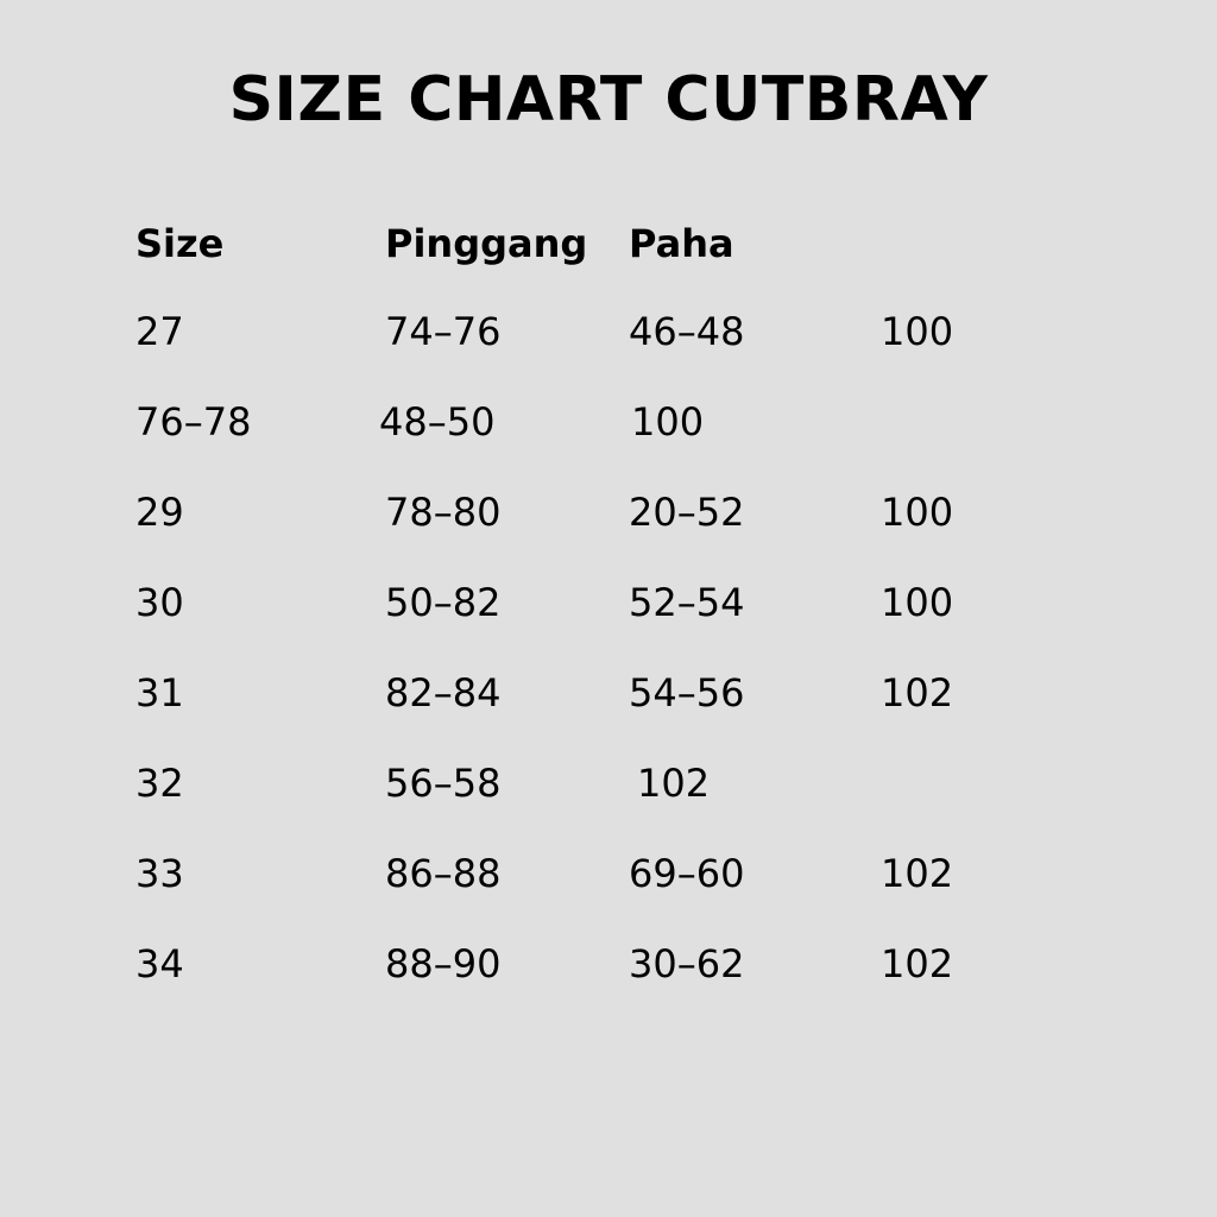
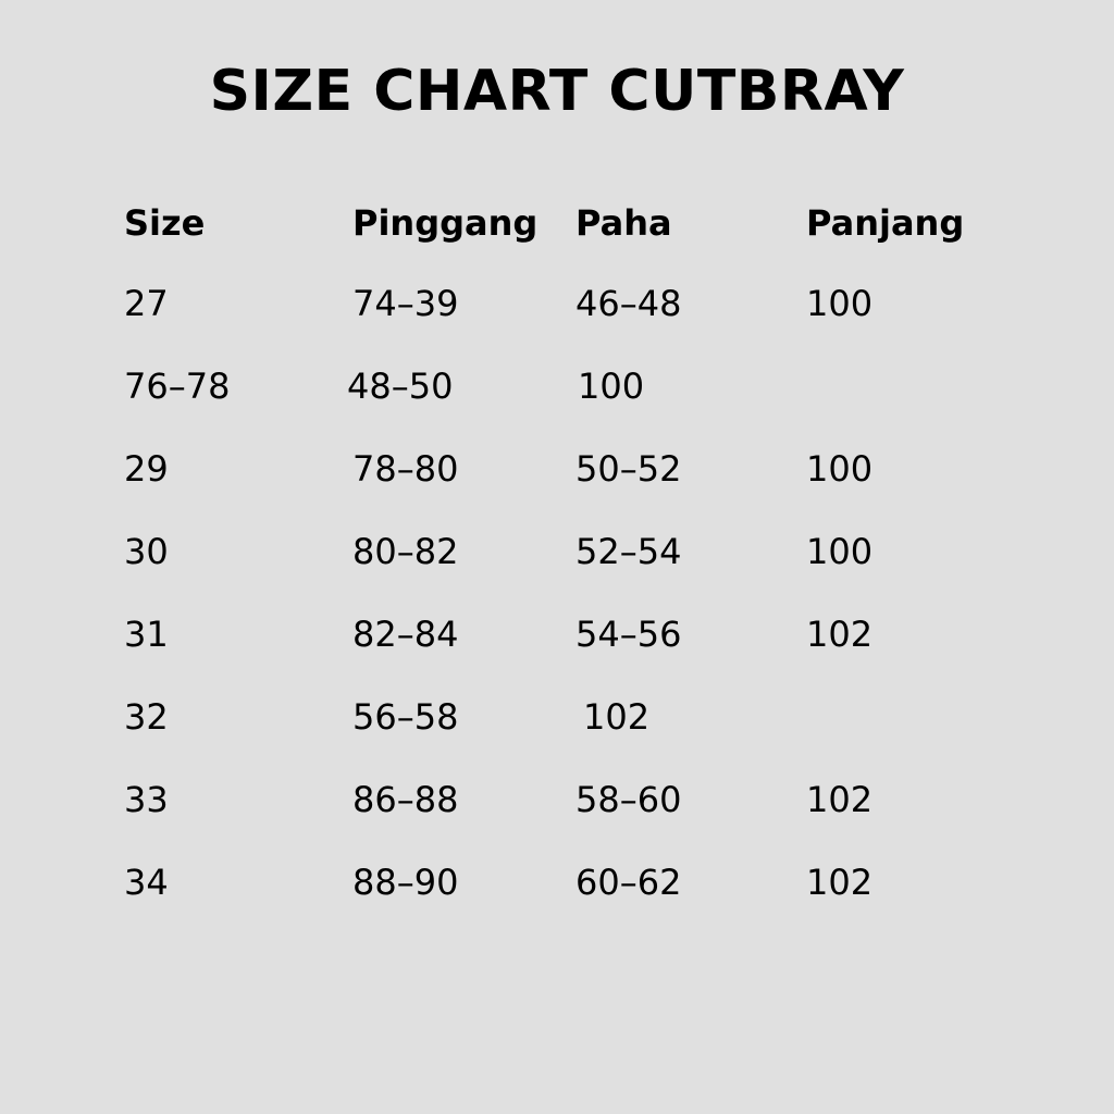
  SIZE CHART CUTBRAY
  Size
  Pinggang
  Paha
+ Panjang
  27
- 74–76
+ 74–39
  46–48
  100
  76–78
  48–50
  100
  29
  78–80
- 20–52
+ 50–52
  100
  30
- 50–82
+ 80–82
  52–54
  100
  31
  82–84
  54–56
  102
  32
  56–58
  102
  33
  86–88
- 69–60
+ 58–60
  102
  34
  88–90
- 30–62
+ 60–62
  102
